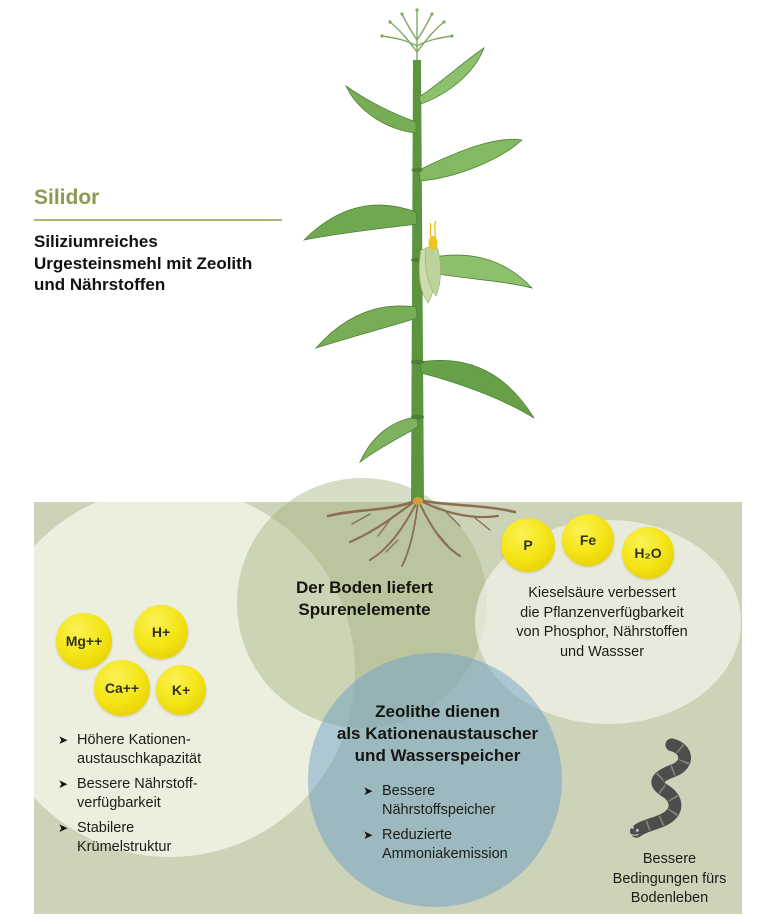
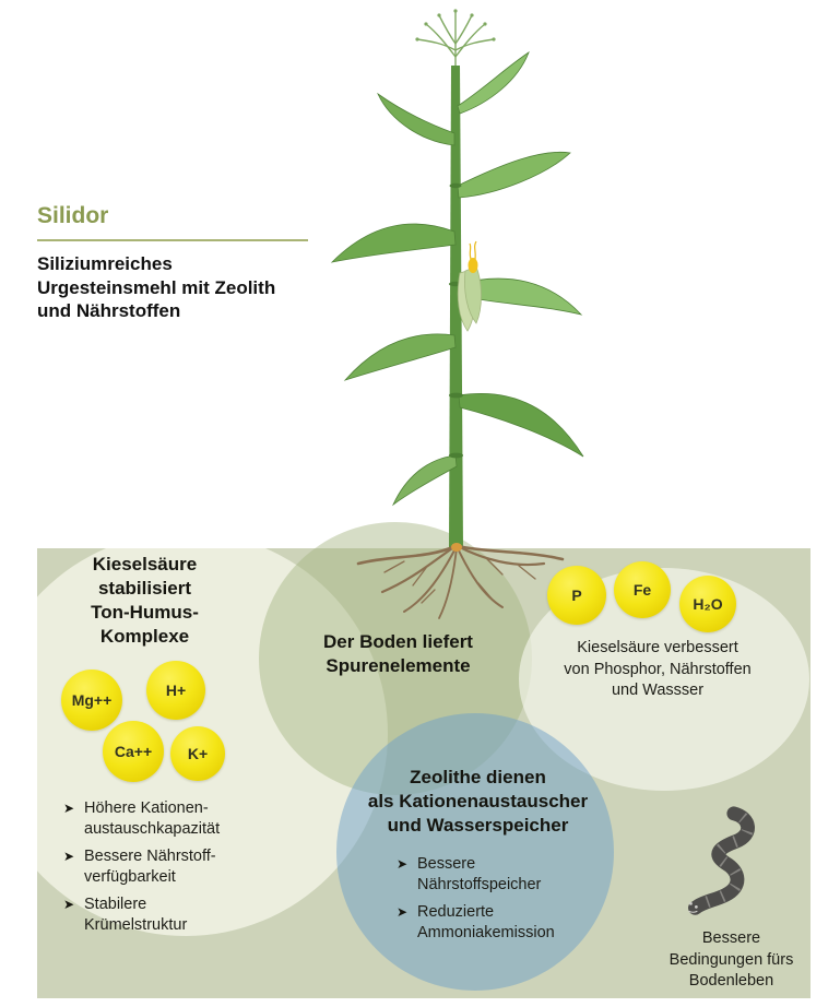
  Silidor
  Siliziumreiches
  Urgesteinsmehl mit Zeolith
  und Nährstoffen
+ Kieselsäure
+ stabilisiert
+ Ton-Humus-
+ Komplexe
  Mg++
  H+
  Ca++
  K+
  ➤
  Höhere Kationen-
  austauschkapazität
  ➤
  Bessere Nährstoff-
  verfügbarkeit
  ➤
  Stabilere
  Krümelstruktur
  Der Boden liefert
  Spurenelemente
  P
  Fe
  H₂O
  Kieselsäure verbessert
- die Pflanzenverfügbarkeit
  von Phosphor, Nährstoffen
  und Wassser
  Zeolithe dienen
  als Kationenaustauscher
  und Wasserspeicher
  ➤
  Bessere
  Nährstoffspeicher
  ➤
  Reduzierte
  Ammoniakemission
  Bessere
  Bedingungen fürs
  Bodenleben
